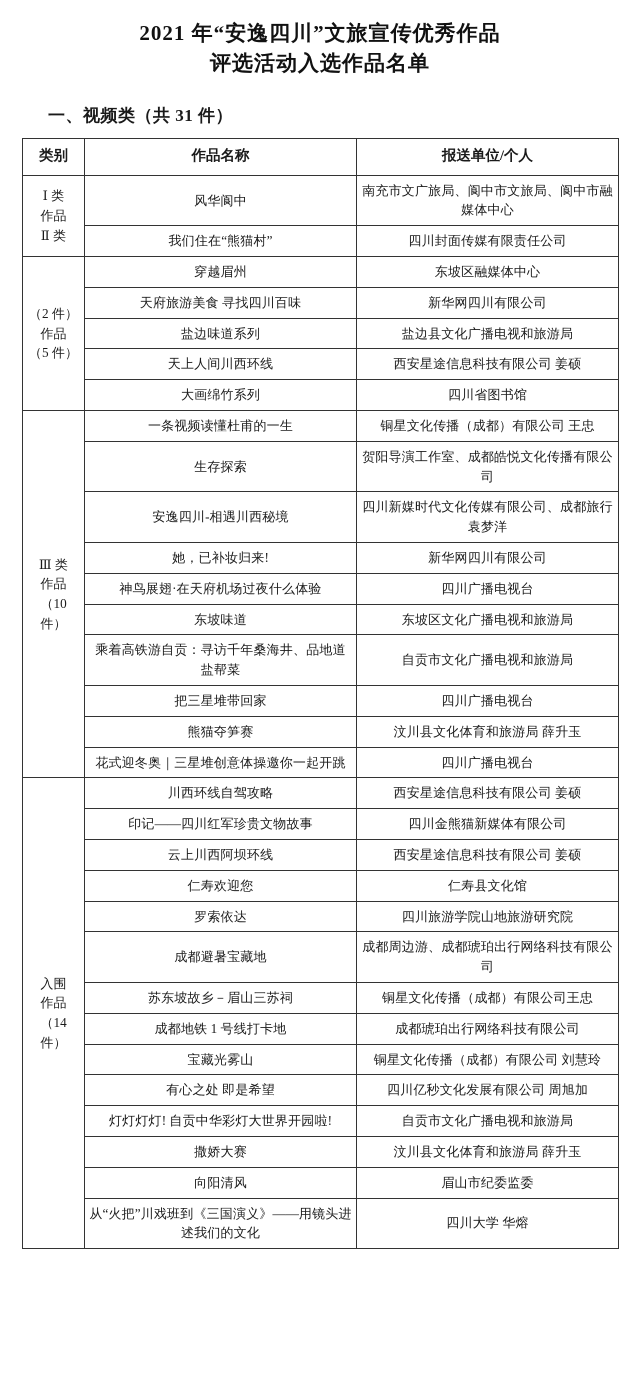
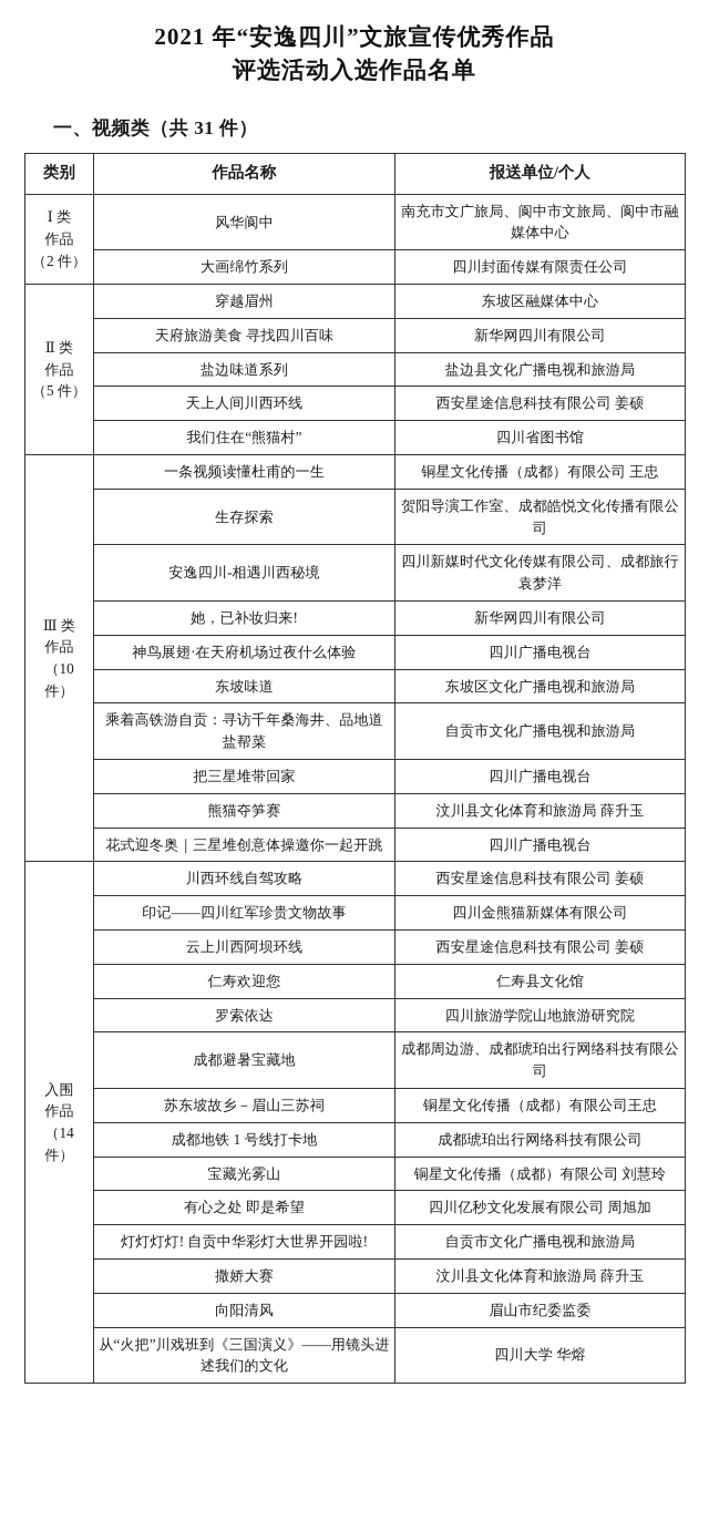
  2021 年“安逸四川”文旅宣传优秀作品
  评选活动入选作品名单
  一、视频类（共 31 件）
  类别	作品名称	报送单位/个人
- Ⅰ 类 作品 Ⅱ 类	风华阆中	南充市文广旅局、阆中市文旅局、阆中市融媒体中心
+ Ⅰ 类 作品 （2 件）	风华阆中	南充市文广旅局、阆中市文旅局、阆中市融媒体中心
- 我们住在“熊猫村”	四川封面传媒有限责任公司
+ 大画绵竹系列	四川封面传媒有限责任公司
- （2 件） 作品 （5 件）	穿越眉州	东坡区融媒体中心
+ Ⅱ 类 作品 （5 件）	穿越眉州	东坡区融媒体中心
  天府旅游美食 寻找四川百味	新华网四川有限公司
  盐边味道系列	盐边县文化广播电视和旅游局
  天上人间川西环线	西安星途信息科技有限公司 姜硕
- 大画绵竹系列	四川省图书馆
+ 我们住在“熊猫村”	四川省图书馆
  Ⅲ 类 作品 （10 件）	一条视频读懂杜甫的一生	铜星文化传播（成都）有限公司 王忠
  生存探索	贺阳导演工作室、成都皓悦文化传播有限公司
  安逸四川-相遇川西秘境	四川新媒时代文化传媒有限公司、成都旅行 袁梦洋
  她，已补妆归来!	新华网四川有限公司
  神鸟展翅·在天府机场过夜什么体验	四川广播电视台
  东坡味道	东坡区文化广播电视和旅游局
  乘着高铁游自贡：寻访千年桑海井、品地道盐帮菜	自贡市文化广播电视和旅游局
  把三星堆带回家	四川广播电视台
  熊猫夺笋赛	汶川县文化体育和旅游局 薛升玉
  花式迎冬奥｜三星堆创意体操邀你一起开跳	四川广播电视台
  入围 作品 （14 件）	川西环线自驾攻略	西安星途信息科技有限公司 姜硕
  印记——四川红军珍贵文物故事	四川金熊猫新媒体有限公司
  云上川西阿坝环线	西安星途信息科技有限公司 姜硕
  仁寿欢迎您	仁寿县文化馆
  罗索依达	四川旅游学院山地旅游研究院
  成都避暑宝藏地	成都周边游、成都琥珀出行网络科技有限公司
  苏东坡故乡－眉山三苏祠	铜星文化传播（成都）有限公司王忠
  成都地铁 1 号线打卡地	成都琥珀出行网络科技有限公司
  宝藏光雾山	铜星文化传播（成都）有限公司 刘慧玲
  有心之处 即是希望	四川亿秒文化发展有限公司 周旭加
  灯灯灯灯! 自贡中华彩灯大世界开园啦!	自贡市文化广播电视和旅游局
  撒娇大赛	汶川县文化体育和旅游局 薛升玉
  向阳清风	眉山市纪委监委
  从“火把”川戏班到《三国演义》——用镜头进述我们的文化	四川大学 华熔
